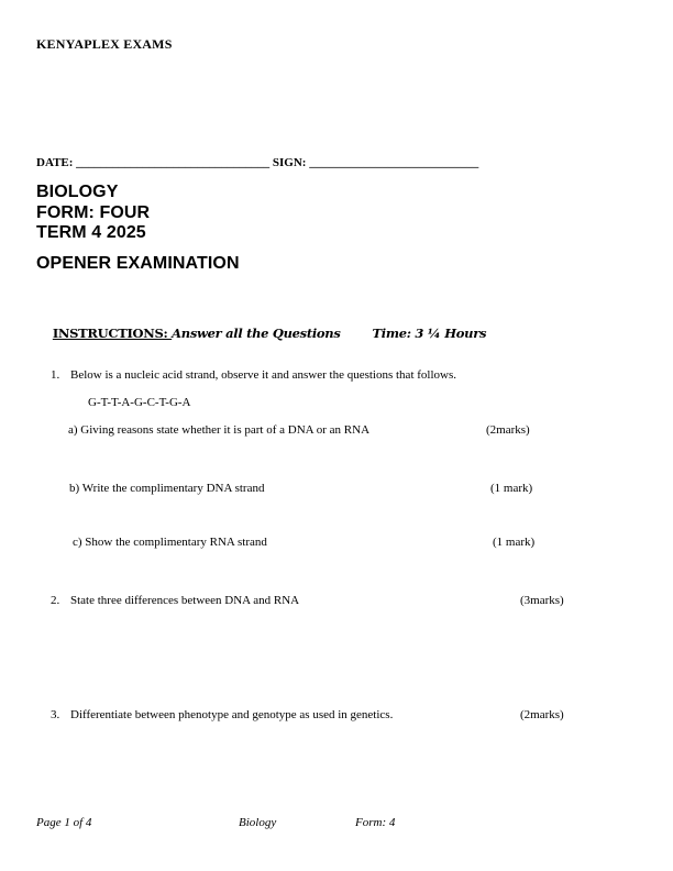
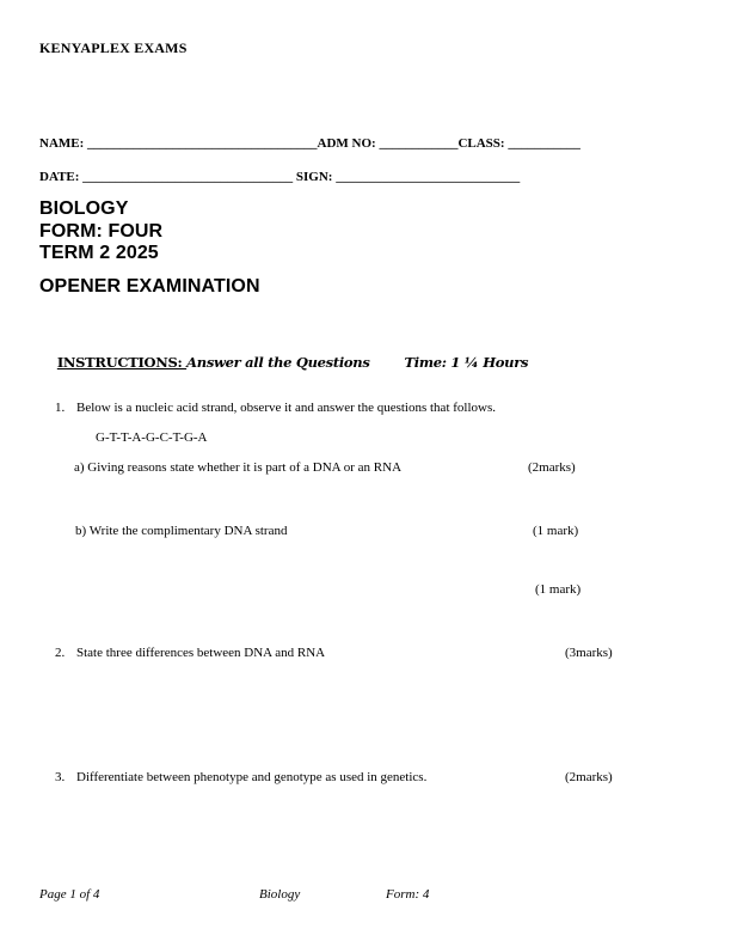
  KENYAPLEX EXAMS
+ NAME: ___________________________________ADM NO: ____________CLASS: ___________
  DATE: ________________________________ SIGN: ____________________________
  BIOLOGY
  FORM: FOUR
- TERM 4 2025
+ TERM 2 2025
  OPENER EXAMINATION
- INSTRUCTIONS: Answer all the Questions Time: 3 ¼ Hours
+ INSTRUCTIONS: Answer all the Questions Time: 1 ¼ Hours
  1.
  Below is a nucleic acid strand, observe it and answer the questions that follows.
  G-T-T-A-G-C-T-G-A
  a) Giving reasons state whether it is part of a DNA or an RNA
  (2marks)
  b) Write the complimentary DNA strand
  (1 mark)
- c) Show the complimentary RNA strand
  (1 mark)
  2.
  State three differences between DNA and RNA
  (3marks)
  3.
  Differentiate between phenotype and genotype as used in genetics.
  (2marks)
  Page 1 of 4
  Biology
  Form: 4
